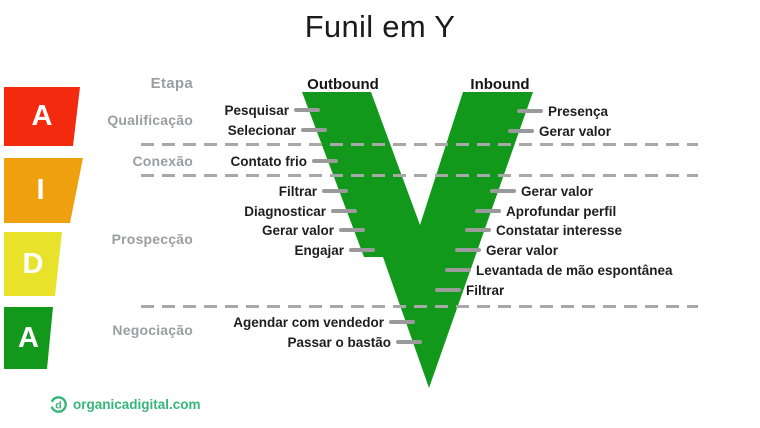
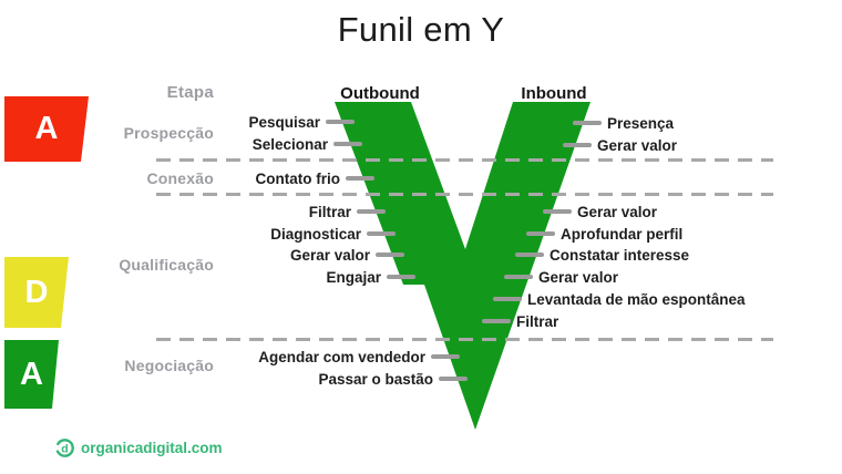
  Funil em Y
  A
- I
  D
  A
  Etapa
  Outbound
  Inbound
- Qualificação
+ Prospecção
  Conexão
- Prospecção
+ Qualificação
  Negociação
  Pesquisar
  Selecionar
  Contato frio
  Filtrar
  Diagnosticar
  Gerar valor
  Engajar
  Agendar com vendedor
  Passar o bastão
  Presença
  Gerar valor
  Gerar valor
  Aprofundar perfil
  Constatar interesse
  Gerar valor
  Levantada de mão espontânea
  Filtrar
  d
  organicadigital.com
